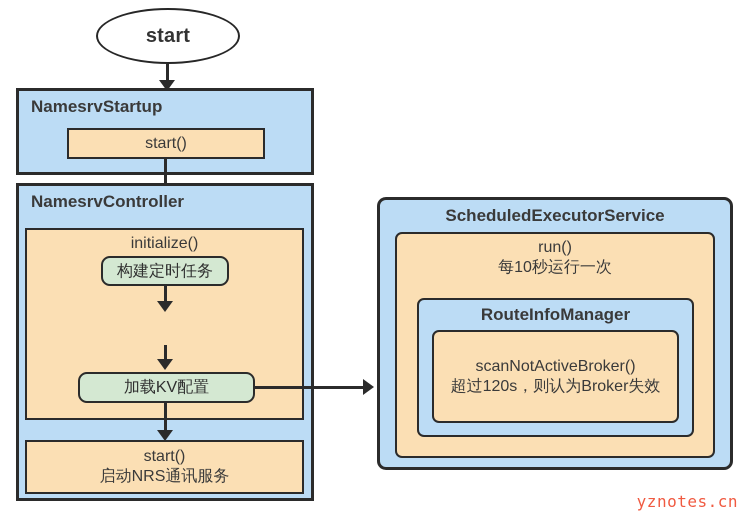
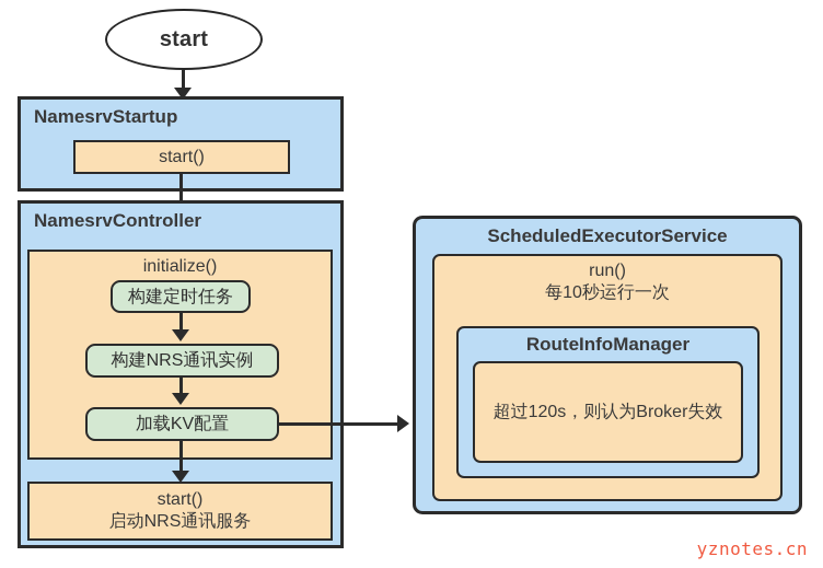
  start
  NamesrvStartup
  start()
  NamesrvController
  initialize()
  构建定时任务
+ 构建NRS通讯实例
  加载KV配置
  start()
  启动NRS通讯服务
  ScheduledExecutorService
  run()
  每10秒运行一次
  RouteInfoManager
- scanNotActiveBroker()
  超过120s，则认为Broker失效
  yznotes.cn
